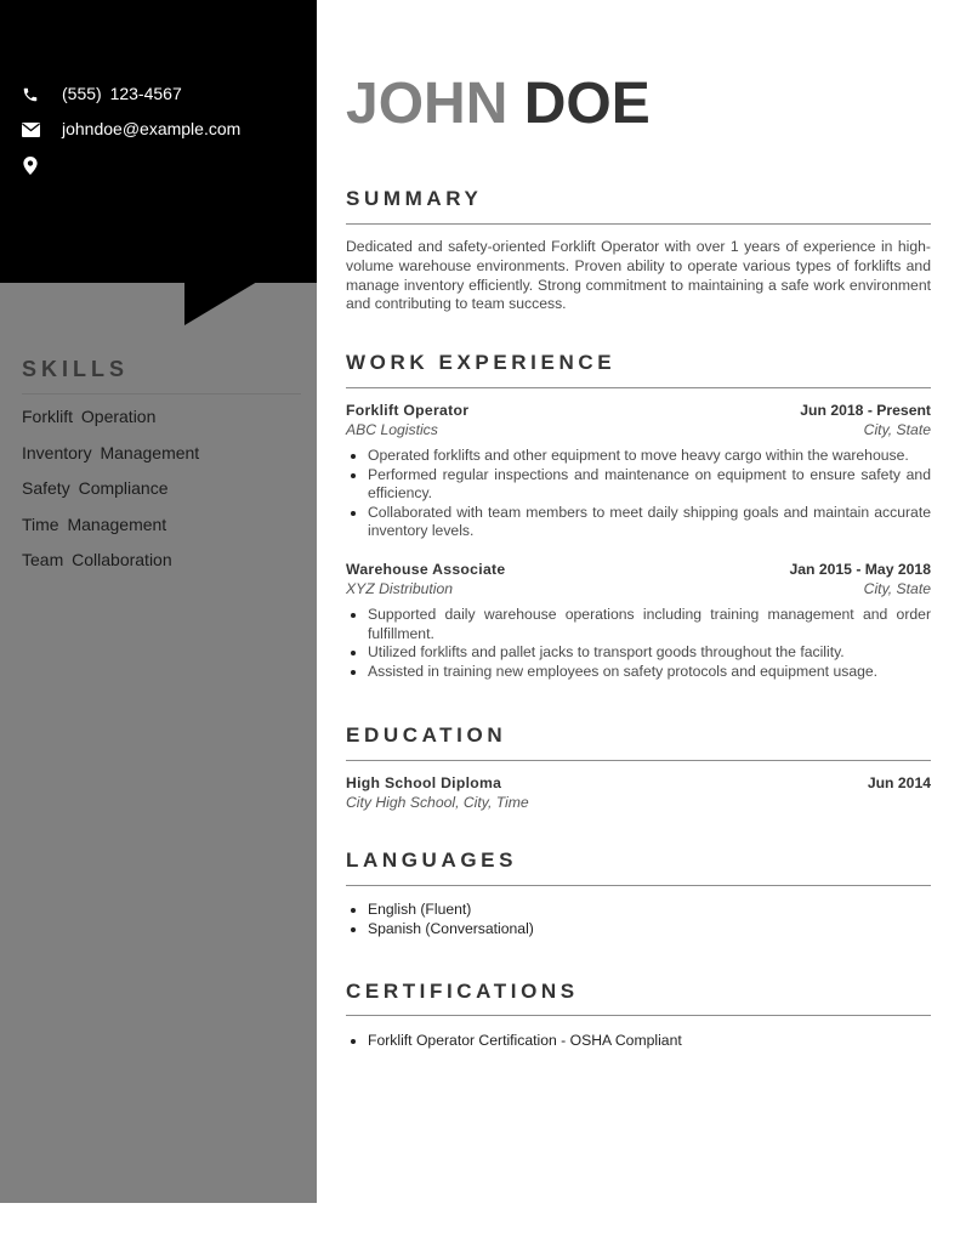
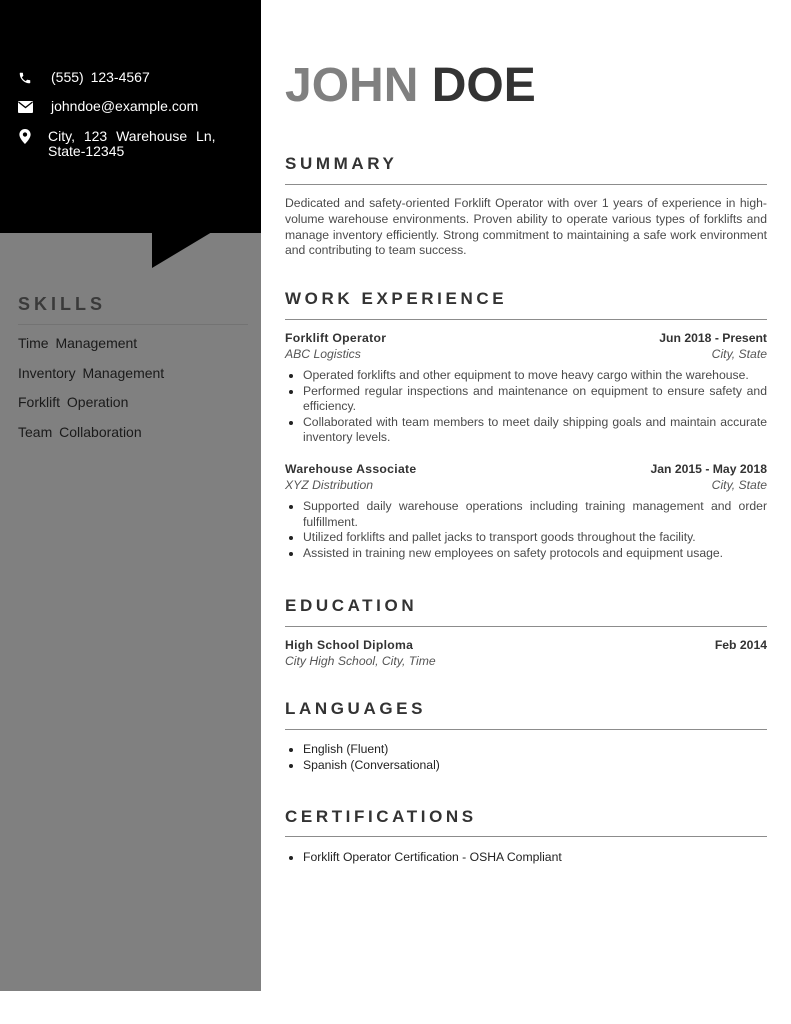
  (555) 123-4567
  johndoe@example.com
+ City, 123 Warehouse Ln, State-12345
  SKILLS
- Forklift Operation
+ Time Management
  Inventory Management
- Safety Compliance
- Time Management
+ Forklift Operation
  Team Collaboration
  JOHN DOE
  SUMMARY
  Dedicated and safety-oriented Forklift Operator with over 1 years of experience in high-volume warehouse environments. Proven ability to operate various types of forklifts and manage inventory efficiently. Strong commitment to maintaining a safe work environment and contributing to team success.
  WORK EXPERIENCE
  Forklift Operator
  Jun 2018 - Present
  ABC Logistics
  City, State
  Operated forklifts and other equipment to move heavy cargo within the warehouse.
  Performed regular inspections and maintenance on equipment to ensure safety and efficiency.
  Collaborated with team members to meet daily shipping goals and maintain accurate inventory levels.
  Warehouse Associate
  Jan 2015 - May 2018
  XYZ Distribution
  City, State
  Supported daily warehouse operations including training management and order fulfillment.
  Utilized forklifts and pallet jacks to transport goods throughout the facility.
  Assisted in training new employees on safety protocols and equipment usage.
  EDUCATION
  High School Diploma
- Jun 2014
+ Feb 2014
  City High School, City, Time
  LANGUAGES
  English (Fluent)
  Spanish (Conversational)
  CERTIFICATIONS
  Forklift Operator Certification - OSHA Compliant
